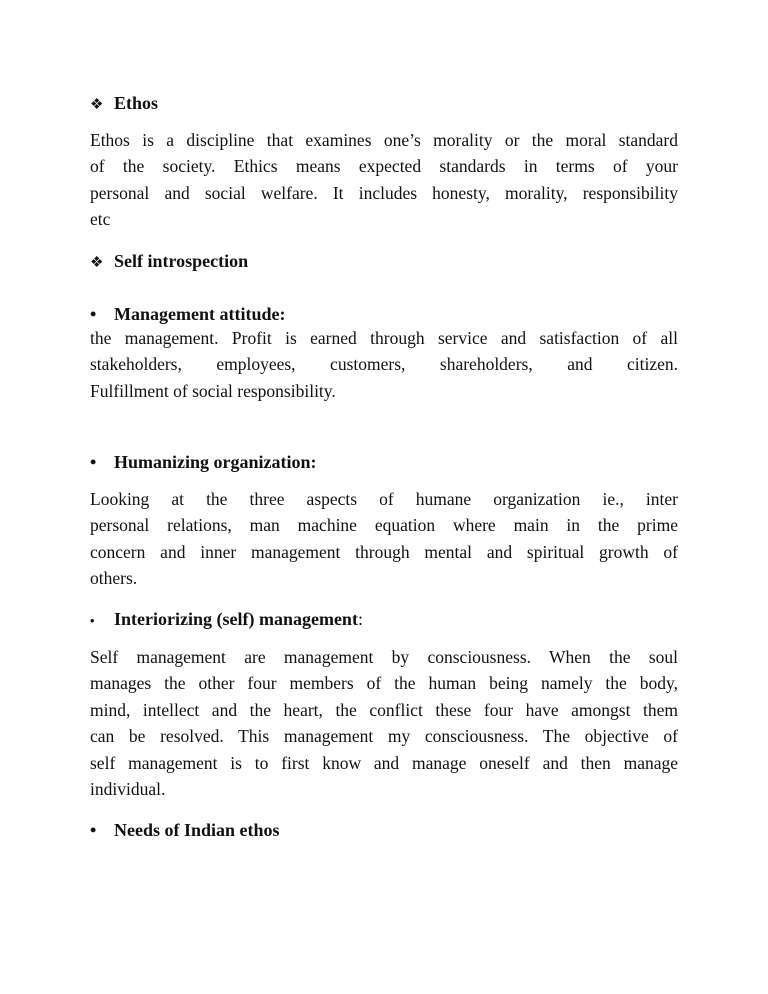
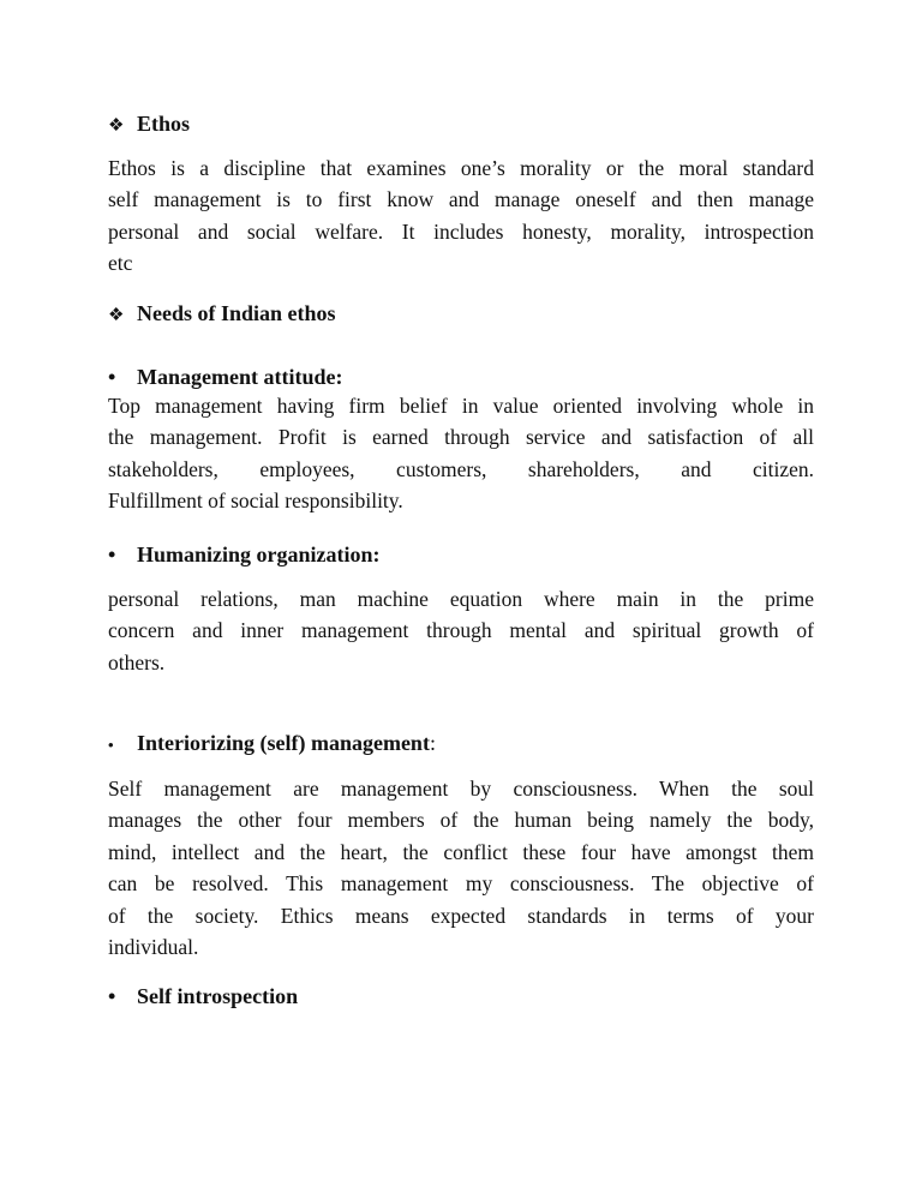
  ❖ Ethos
  Ethos is a discipline that examines one’s morality or the moral standard
- of the society. Ethics means expected standards in terms of your
+ self management is to first know and manage oneself and then manage
- personal and social welfare. It includes honesty, morality, responsibility
+ personal and social welfare. It includes honesty, morality, introspection
  etc
- ❖ Self introspection
+ ❖ Needs of Indian ethos
  • Management attitude:
+ Top management having firm belief in value oriented involving whole in
  the management. Profit is earned through service and satisfaction of all
  stakeholders, employees, customers, shareholders, and citizen.
  Fulfillment of social responsibility.
  • Humanizing organization:
- Looking at the three aspects of humane organization ie., inter
  personal relations, man machine equation where main in the prime
  concern and inner management through mental and spiritual growth of
  others.
  • Interiorizing (self) management:
  Self management are management by consciousness. When the soul
  manages the other four members of the human being namely the body,
  mind, intellect and the heart, the conflict these four have amongst them
  can be resolved. This management my consciousness. The objective of
- self management is to first know and manage oneself and then manage
+ of the society. Ethics means expected standards in terms of your
  individual.
- • Needs of Indian ethos
+ • Self introspection
